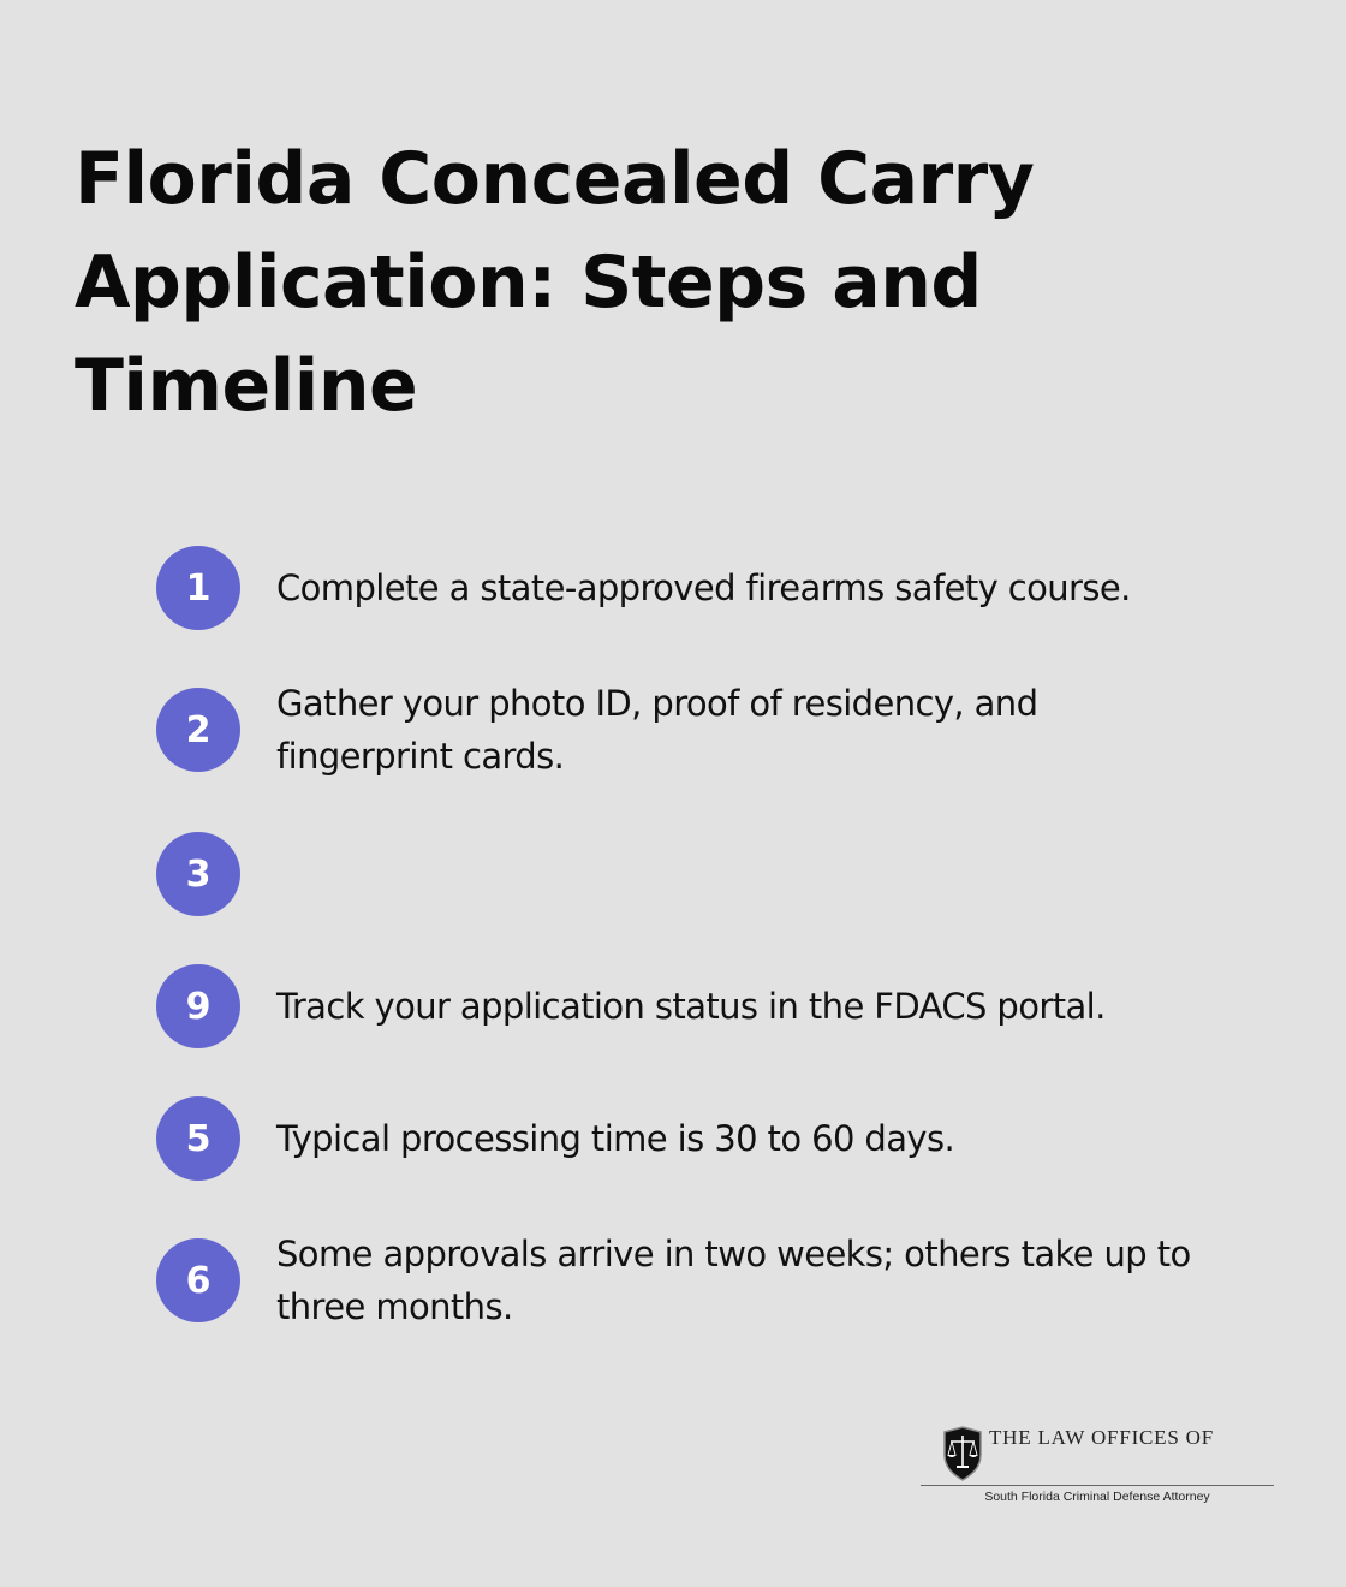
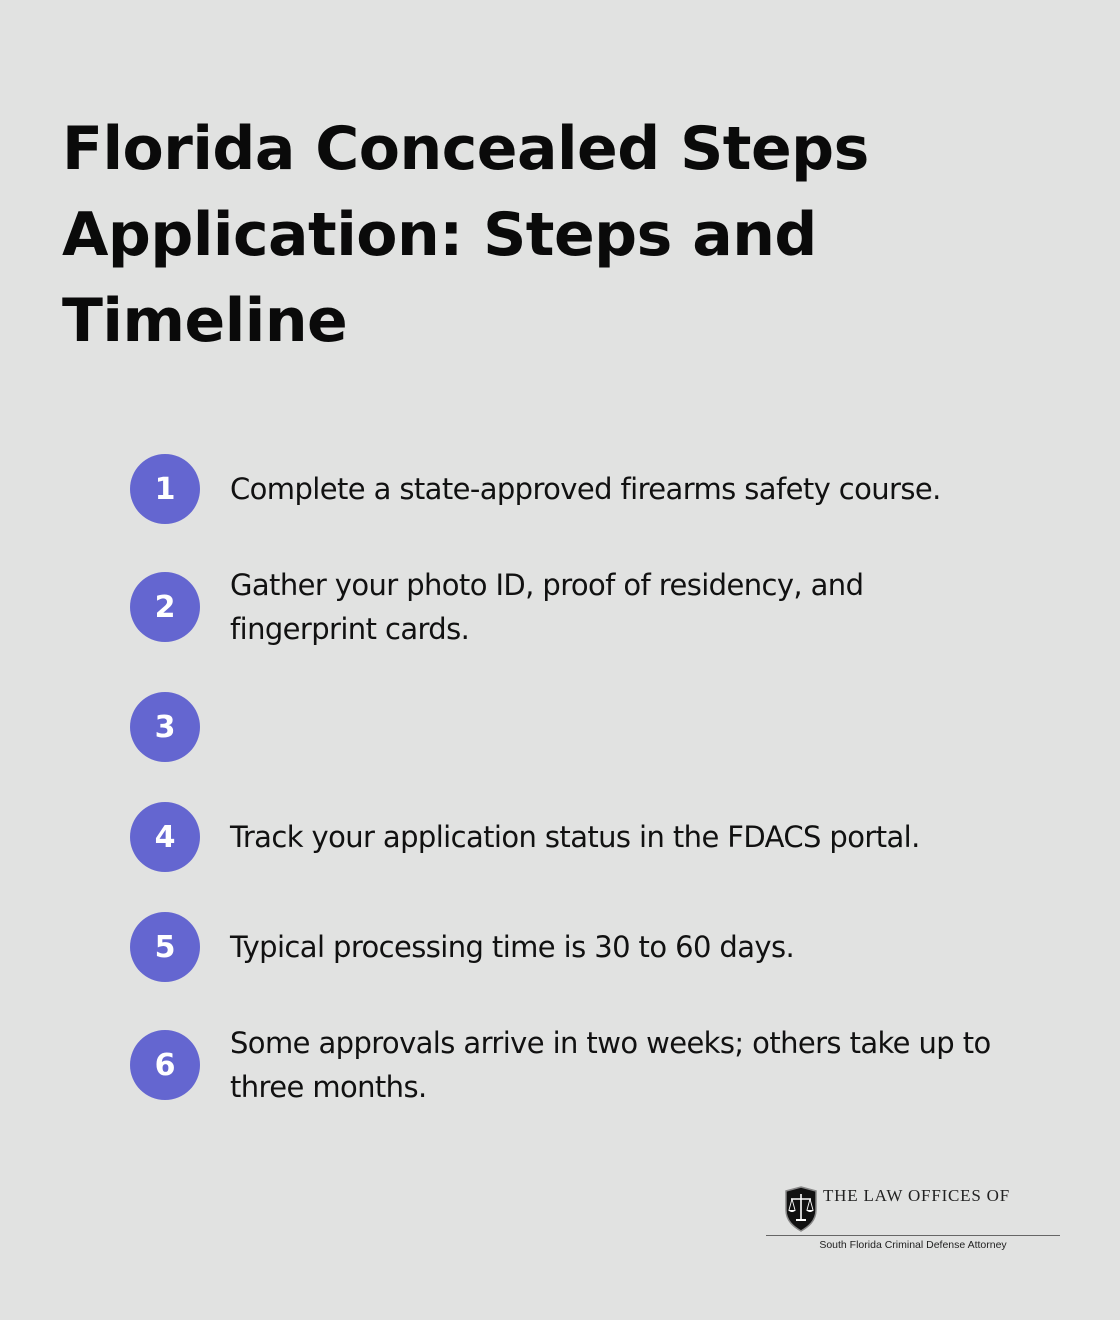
- Florida Concealed Carry Application: Steps and Timeline
+ Florida Concealed Steps Application: Steps and Timeline
  1
  Complete a state-approved firearms safety course.
  2
  Gather your photo ID, proof of residency, and fingerprint cards.
  3
- 9
+ 4
  Track your application status in the FDACS portal.
  5
  Typical processing time is 30 to 60 days.
  6
  Some approvals arrive in two weeks; others take up to three months.
  THE LAW OFFICES OF
  South Florida Criminal Defense Attorney
